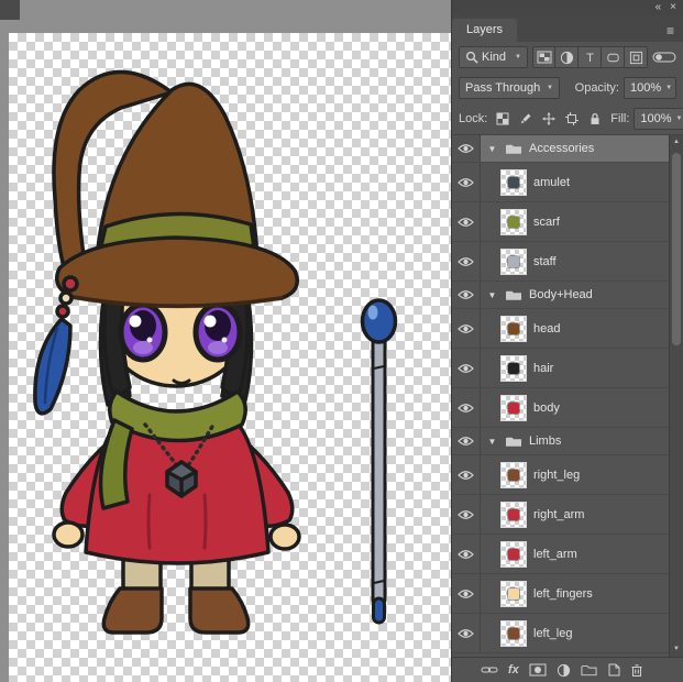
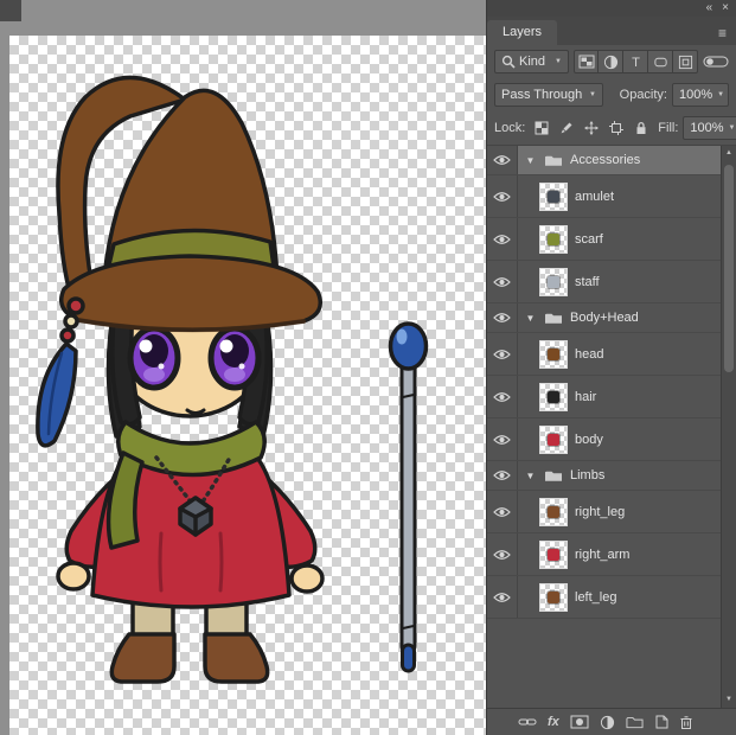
  «
  ×
  Layers
  ≡
  Kind
  T
  Pass Through
  Opacity:
  100%
  Lock:
  Fill:
  100%
  ▼
  Accessories
  amulet
  scarf
  staff
  ▼
  Body+Head
  head
  hair
  body
  ▼
  Limbs
  right_leg
  right_arm
- left_arm
- left_fingers
  left_leg
  fx
